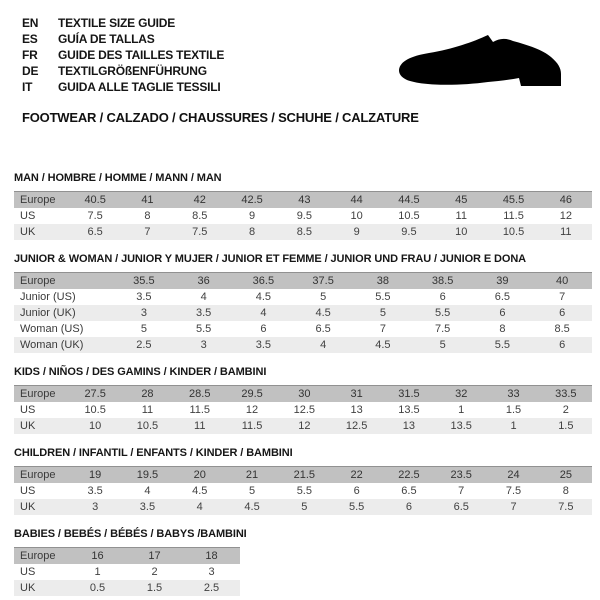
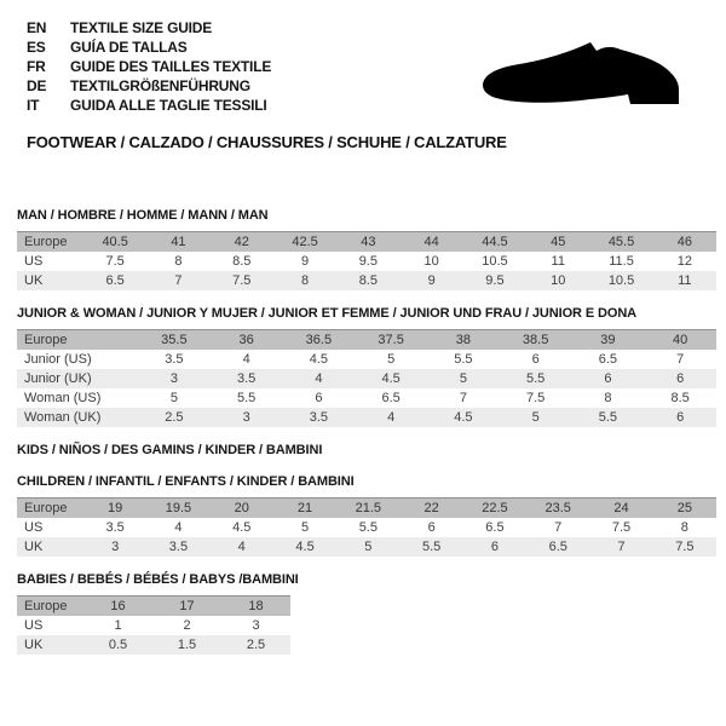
  EN
  TEXTILE SIZE GUIDE
  ES
  GUÍA DE TALLAS
  FR
  GUIDE DES TAILLES TEXTILE
  DE
  TEXTILGRÖßENFÜHRUNG
  IT
  GUIDA ALLE TAGLIE TESSILI
  FOOTWEAR / CALZADO / CHAUSSURES / SCHUHE / CALZATURE
  MAN / HOMBRE / HOMME / MANN / MAN
  Europe	40.5	41	42	42.5	43	44	44.5	45	45.5	46
  US	7.5	8	8.5	9	9.5	10	10.5	11	11.5	12
  UK	6.5	7	7.5	8	8.5	9	9.5	10	10.5	11
  JUNIOR & WOMAN / JUNIOR Y MUJER / JUNIOR ET FEMME / JUNIOR UND FRAU / JUNIOR E DONA
  Europe	35.5	36	36.5	37.5	38	38.5	39	40
  Junior (US)	3.5	4	4.5	5	5.5	6	6.5	7
  Junior (UK)	3	3.5	4	4.5	5	5.5	6	6
  Woman (US)	5	5.5	6	6.5	7	7.5	8	8.5
  Woman (UK)	2.5	3	3.5	4	4.5	5	5.5	6
  KIDS / NIÑOS / DES GAMINS / KINDER / BAMBINI
- Europe	27.5	28	28.5	29.5	30	31	31.5	32	33	33.5
- US	10.5	11	11.5	12	12.5	13	13.5	1	1.5	2
- UK	10	10.5	11	11.5	12	12.5	13	13.5	1	1.5
  CHILDREN / INFANTIL / ENFANTS / KINDER / BAMBINI
  Europe	19	19.5	20	21	21.5	22	22.5	23.5	24	25
  US	3.5	4	4.5	5	5.5	6	6.5	7	7.5	8
  UK	3	3.5	4	4.5	5	5.5	6	6.5	7	7.5
  BABIES / BEBÉS / BÉBÉS / BABYS /BAMBINI
  Europe	16	17	18
  US	1	2	3
  UK	0.5	1.5	2.5
